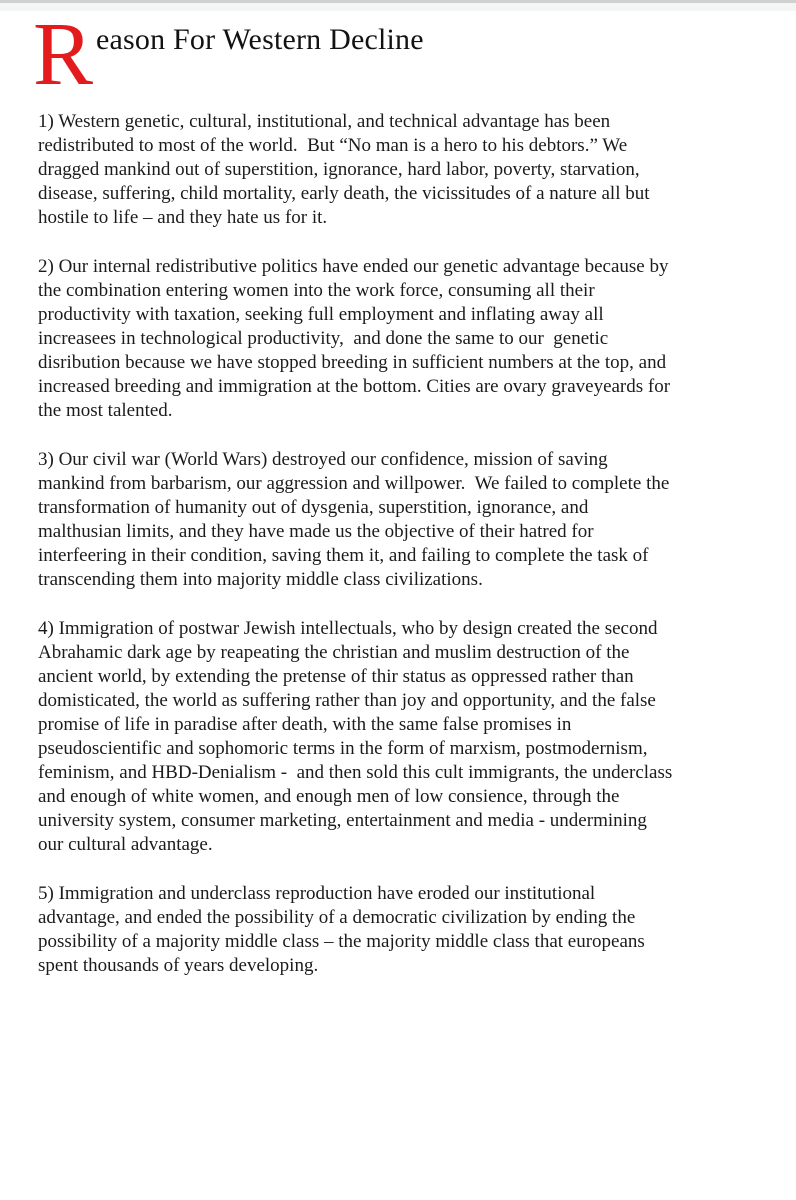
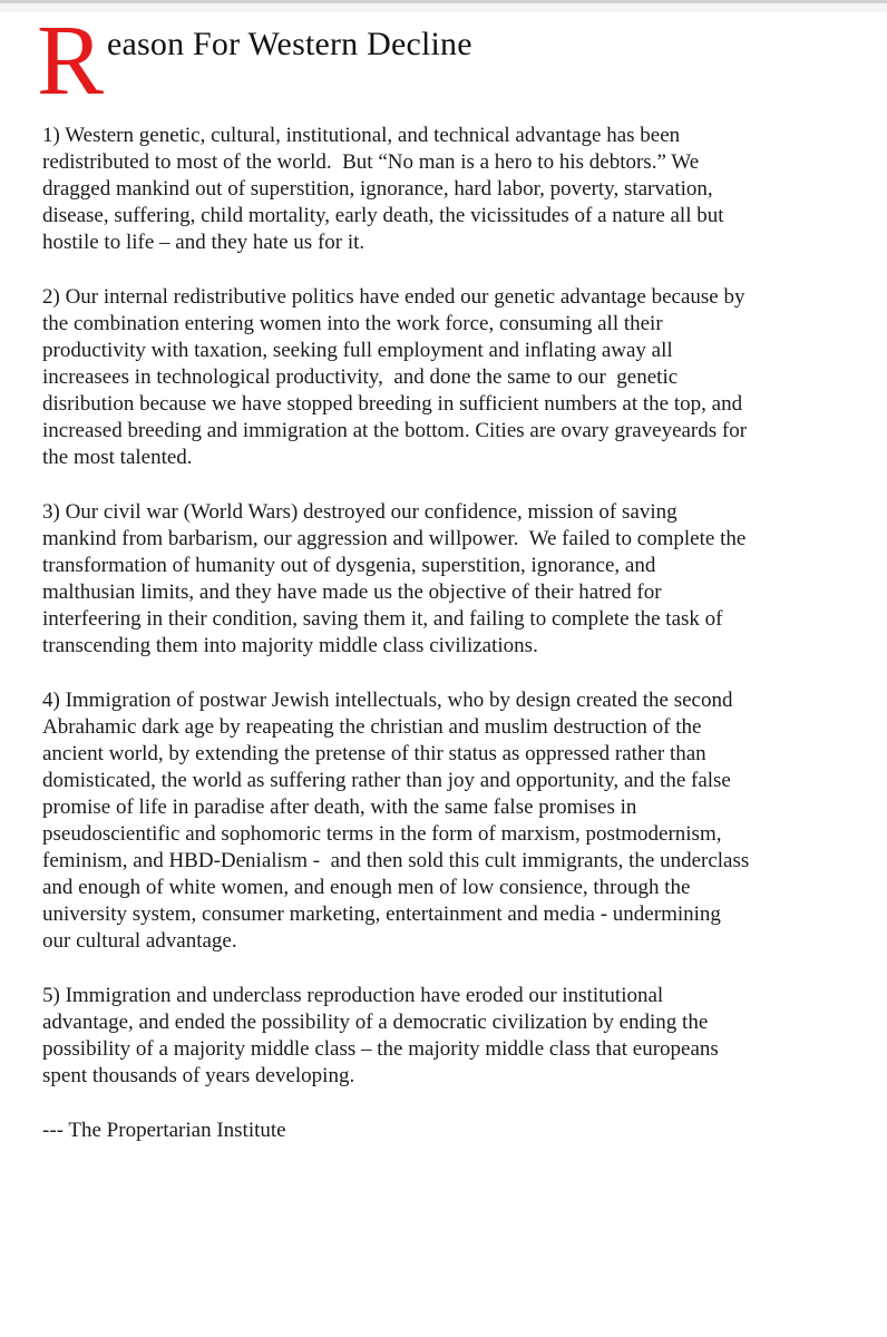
  R
  eason For Western Decline
  1) Western genetic, cultural, institutional, and technical advantage has been
  redistributed to most of the world. But “No man is a hero to his debtors.” We
  dragged mankind out of superstition, ignorance, hard labor, poverty, starvation,
  disease, suffering, child mortality, early death, the vicissitudes of a nature all but
  hostile to life – and they hate us for it.
  2) Our internal redistributive politics have ended our genetic advantage because by
  the combination entering women into the work force, consuming all their
  productivity with taxation, seeking full employment and inflating away all
  increasees in technological productivity, and done the same to our genetic
  disribution because we have stopped breeding in sufficient numbers at the top, and
  increased breeding and immigration at the bottom. Cities are ovary graveyeards for
  the most talented.
  3) Our civil war (World Wars) destroyed our confidence, mission of saving
  mankind from barbarism, our aggression and willpower. We failed to complete the
  transformation of humanity out of dysgenia, superstition, ignorance, and
  malthusian limits, and they have made us the objective of their hatred for
  interfeering in their condition, saving them it, and failing to complete the task of
  transcending them into majority middle class civilizations.
  4) Immigration of postwar Jewish intellectuals, who by design created the second
  Abrahamic dark age by reapeating the christian and muslim destruction of the
  ancient world, by extending the pretense of thir status as oppressed rather than
  domisticated, the world as suffering rather than joy and opportunity, and the false
  promise of life in paradise after death, with the same false promises in
  pseudoscientific and sophomoric terms in the form of marxism, postmodernism,
  feminism, and HBD-Denialism - and then sold this cult immigrants, the underclass
  and enough of white women, and enough men of low consience, through the
  university system, consumer marketing, entertainment and media - undermining
  our cultural advantage.
  5) Immigration and underclass reproduction have eroded our institutional
  advantage, and ended the possibility of a democratic civilization by ending the
  possibility of a majority middle class – the majority middle class that europeans
  spent thousands of years developing.
+ --- The Propertarian Institute
